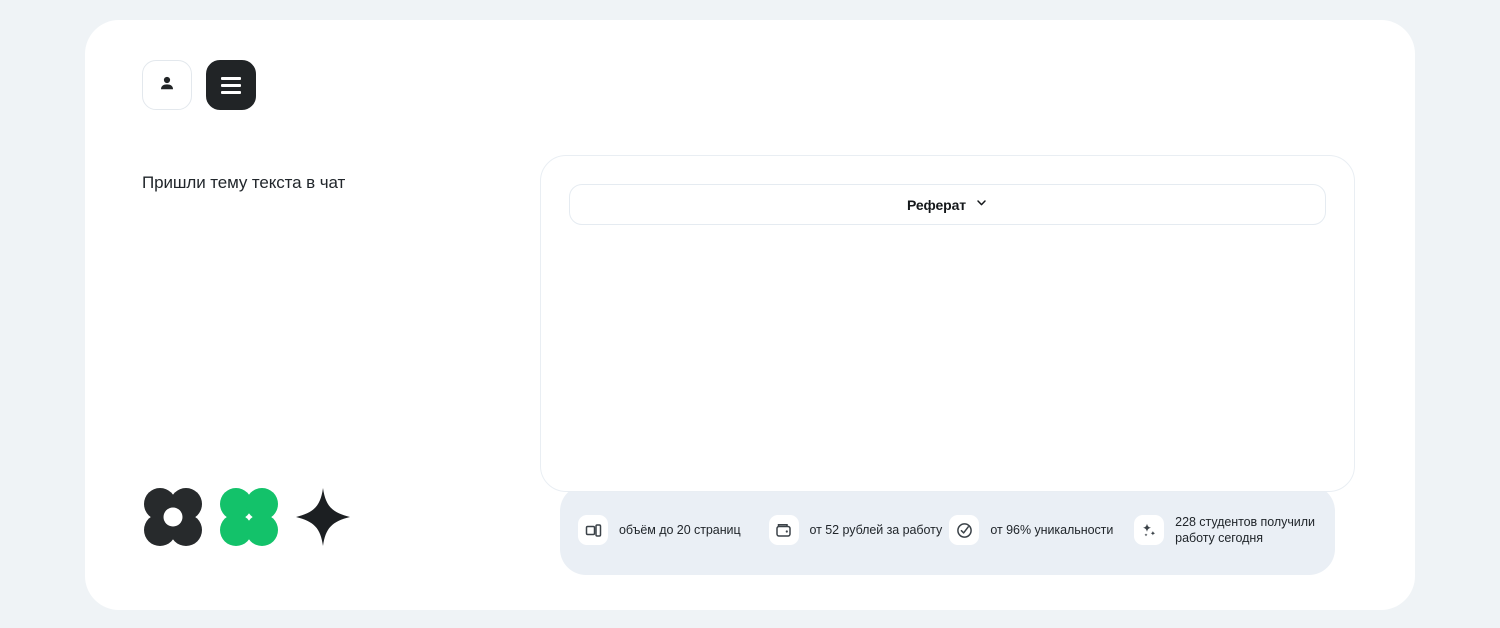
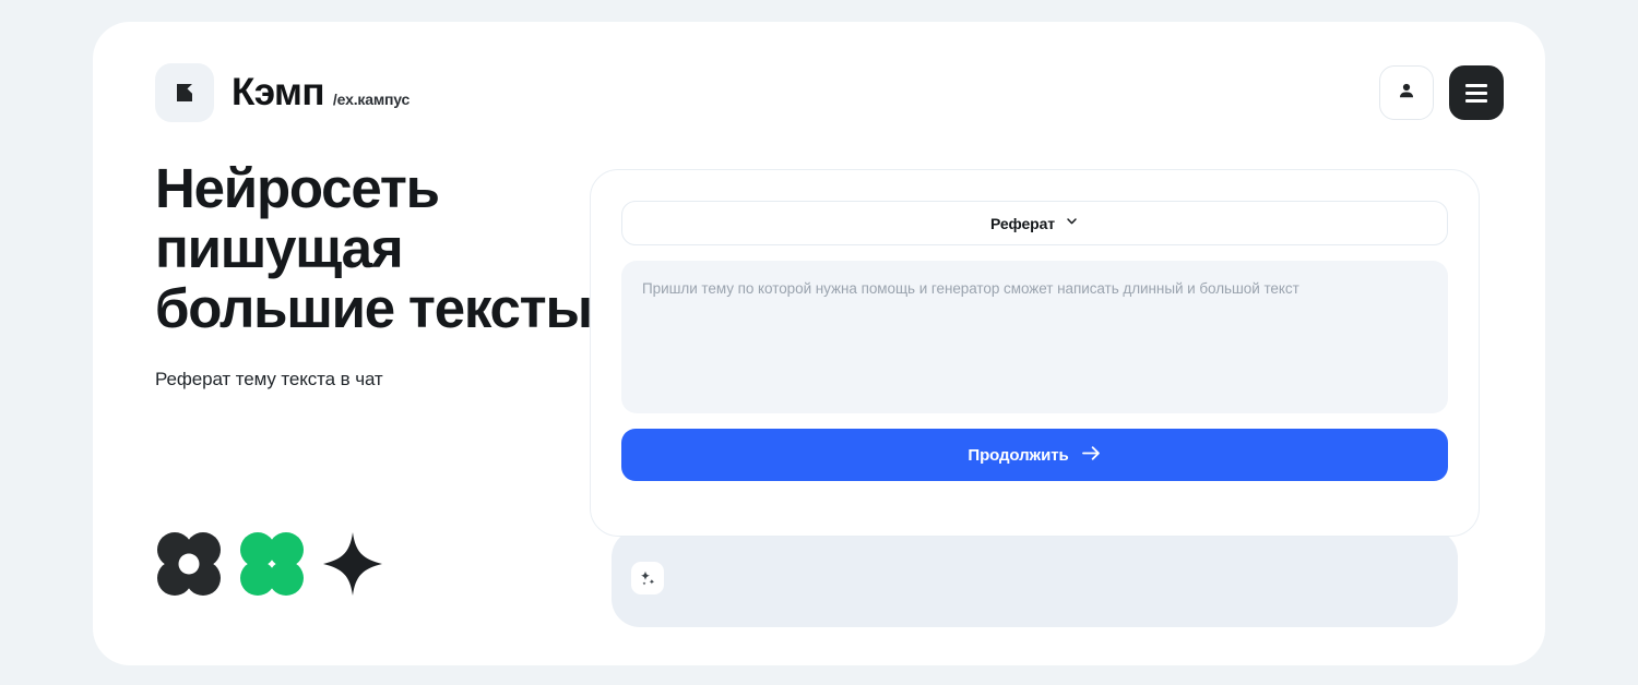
+ Кэмп
+ /ex.кампус
+ Нейросеть пишущая большие тексты
- Пришли тему текста в чат
+ Реферат тему текста в чат
- объём до 20 страниц
- от 52 рублей за работу
- от 96% уникальности
- 228 студентов получили работу сегодня
  Реферат
+ Пришли тему по которой нужна помощь и генератор сможет написать длинный и большой текст
+ Продолжить
